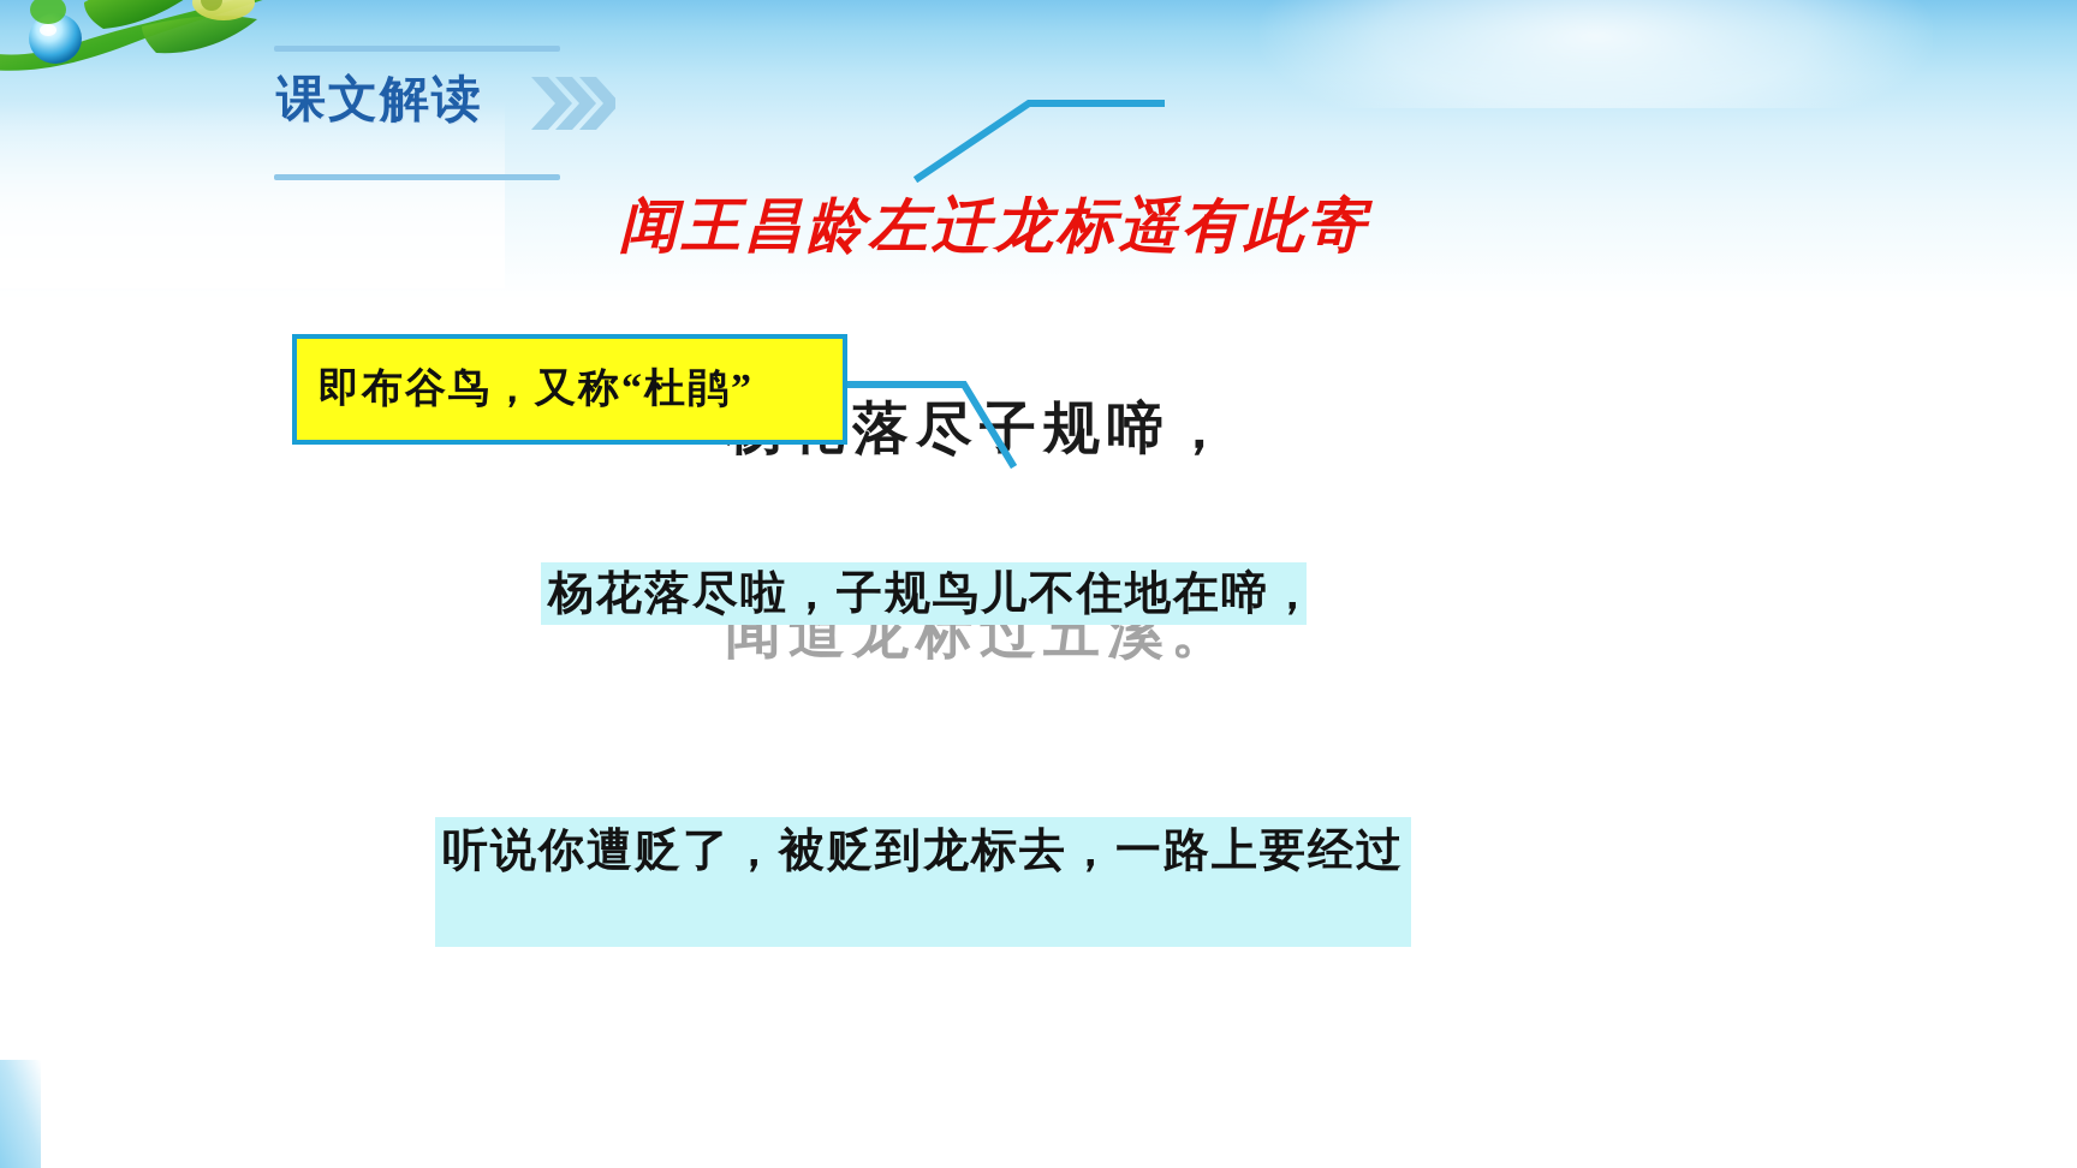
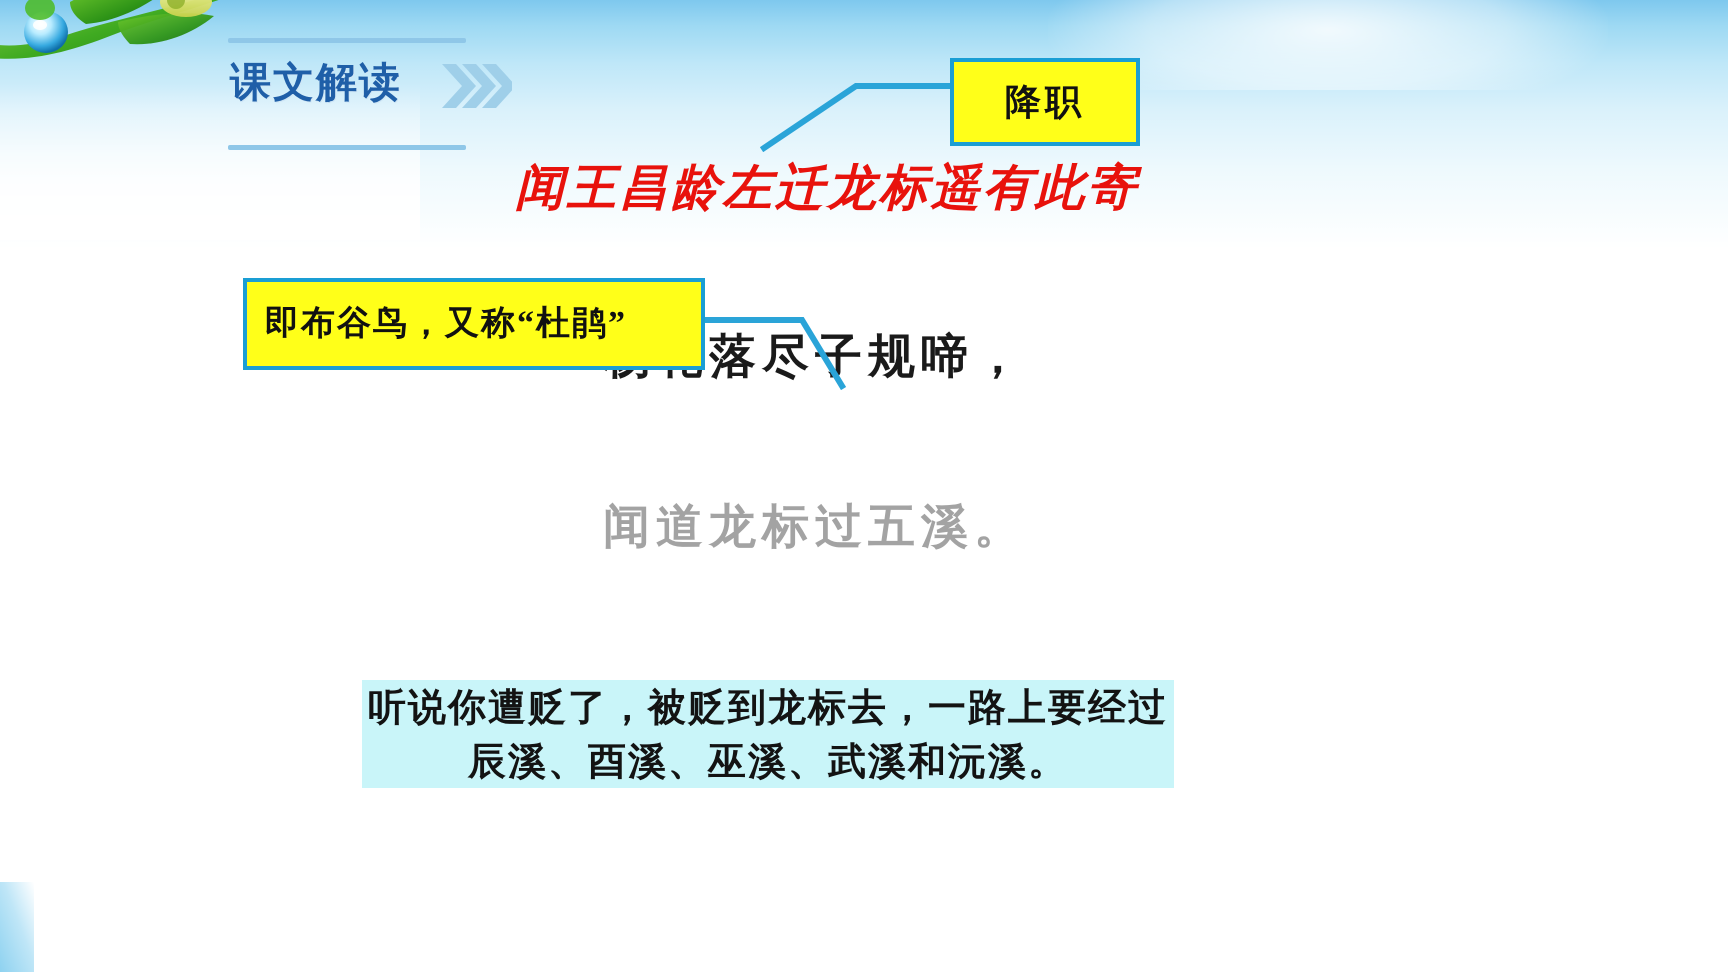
  课文解读
  闻王昌龄左迁龙标遥有此寄
+ 降职
  落尽子规啼，
  闻道龙标过五溪。
  即布谷鸟，又称“杜鹃”
- 杨花落尽啦，子规鸟儿不住地在啼，
  听说你遭贬了，被贬到龙标去，一路上要经过
+ 辰溪、酉溪、巫溪、武溪和沅溪。
